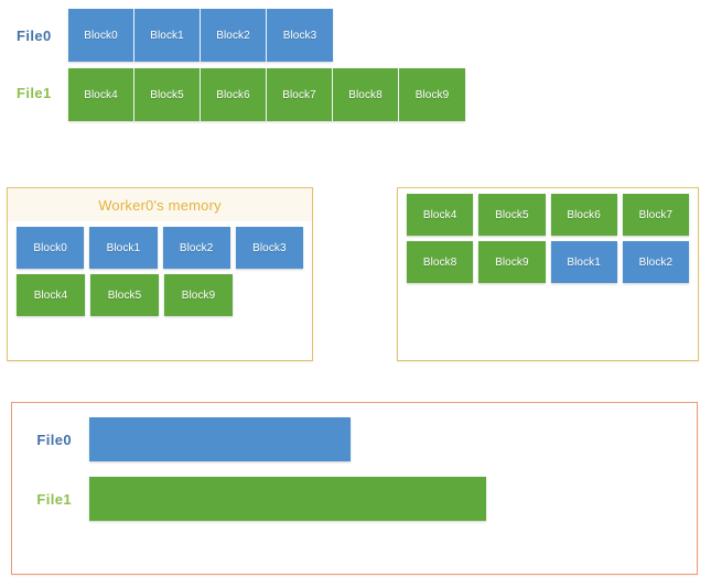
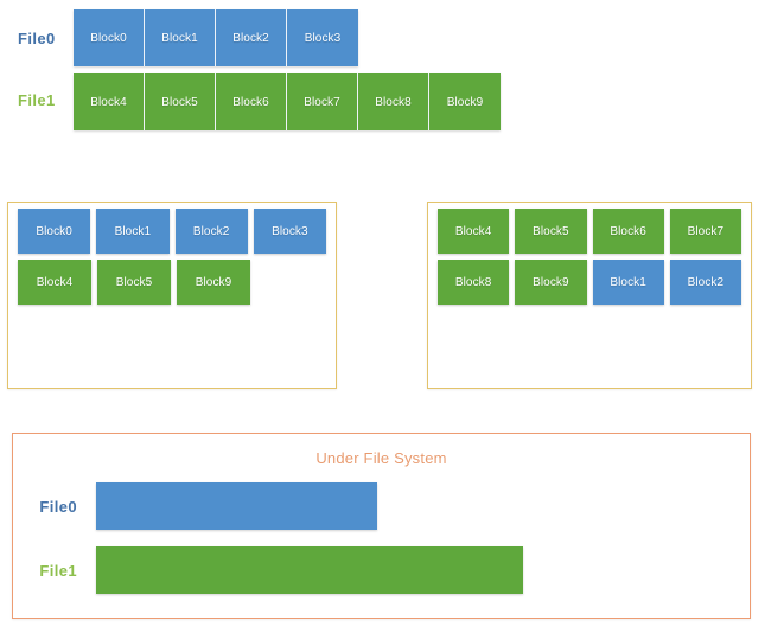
  File0
  Block0
  Block1
  Block2
  Block3
  File1
  Block4
  Block5
  Block6
  Block7
  Block8
  Block9
- Worker0's memory
  Block0
  Block1
  Block2
  Block3
  Block4
  Block5
  Block9
  Block4
  Block5
  Block6
  Block7
  Block8
  Block9
  Block1
  Block2
+ Under File System
  File0
  File1
